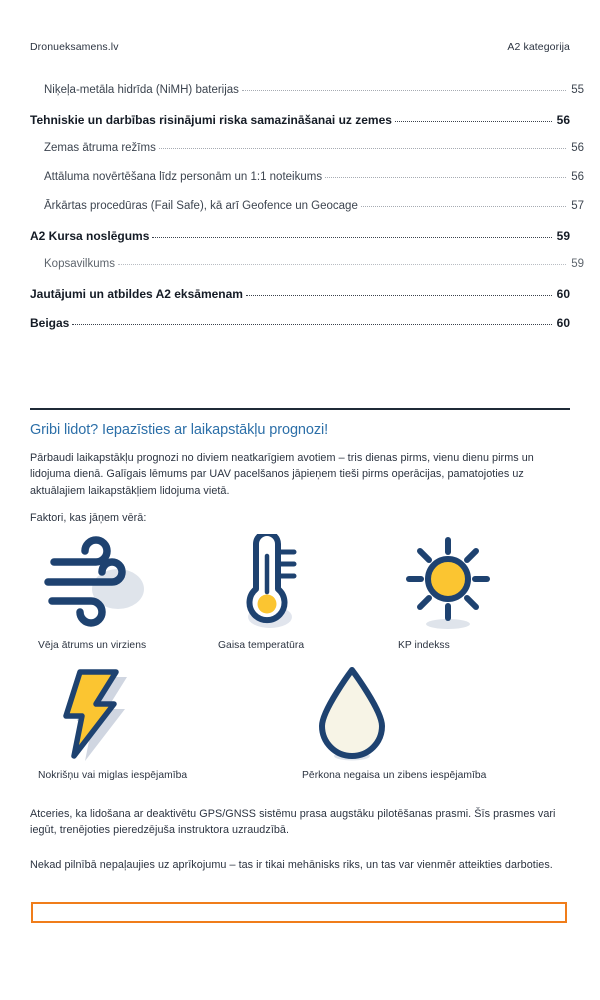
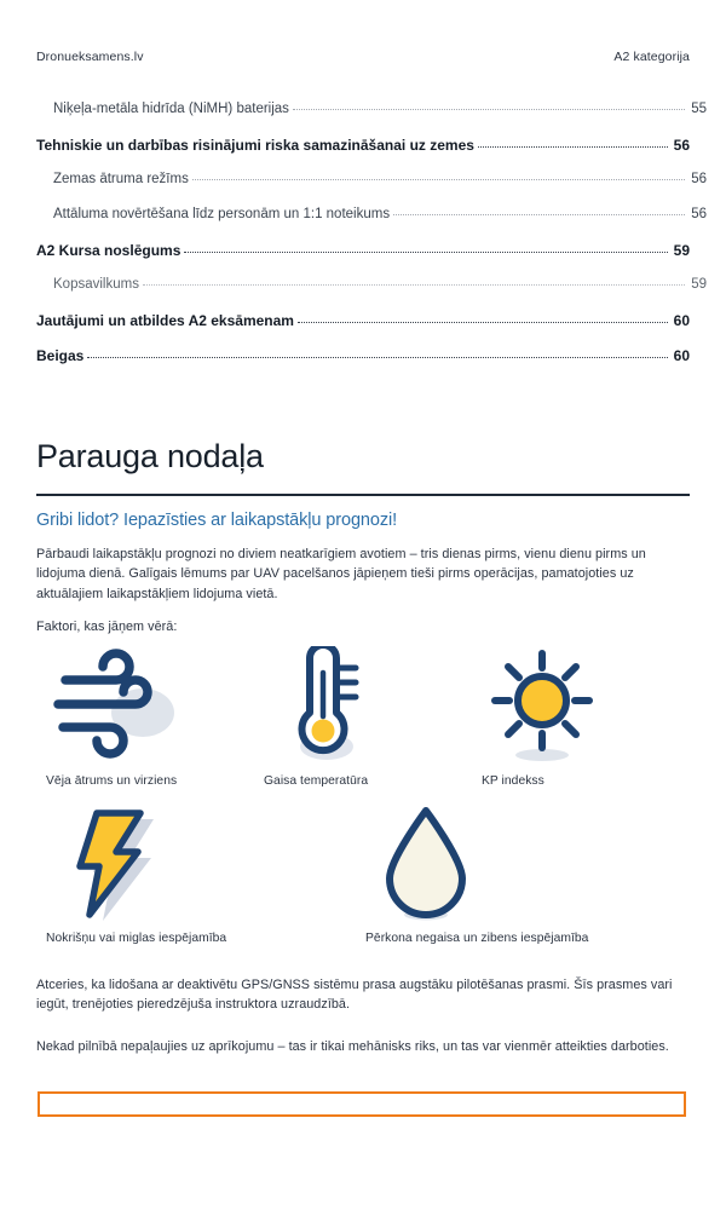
  Dronueksamens.lv
  A2 kategorija
  Niķeļa-metāla hidrīda (NiMH) baterijas
  55
  Tehniskie un darbības risinājumi riska samazināšanai uz zemes
  56
  Zemas ātruma režīms
  56
  Attāluma novērtēšana līdz personām un 1:1 noteikums
  56
- Ārkārtas procedūras (Fail Safe), kā arī Geofence un Geocage
- 57
  A2 Kursa noslēgums
  59
  Kopsavilkums
  59
  Jautājumi un atbildes A2 eksāmenam
  60
  Beigas
  60
+ Parauga nodaļa
  Gribi lidot? Iepazīsties ar laikapstākļu prognozi!
  Pārbaudi laikapstākļu prognozi no diviem neatkarīgiem avotiem – tris dienas pirms, vienu dienu pirms un lidojuma dienā. Galīgais lēmums par UAV pacelšanos jāpieņem tieši pirms operācijas, pamatojoties uz aktuālajiem laikapstākļiem lidojuma vietā.
  Faktori, kas jāņem vērā:
  Vēja ātrums un virziens
  Gaisa temperatūra
  KP indekss
  Nokrišņu vai miglas iespējamība
  Pērkona negaisa un zibens iespējamība
  Atceries, ka lidošana ar deaktivētu GPS/GNSS sistēmu prasa augstāku pilotēšanas prasmi. Šīs prasmes vari iegūt, trenējoties pieredzējuša instruktora uzraudzībā.
  Nekad pilnībā nepaļaujies uz aprīkojumu – tas ir tikai mehānisks riks, un tas var vienmēr atteikties darboties.
